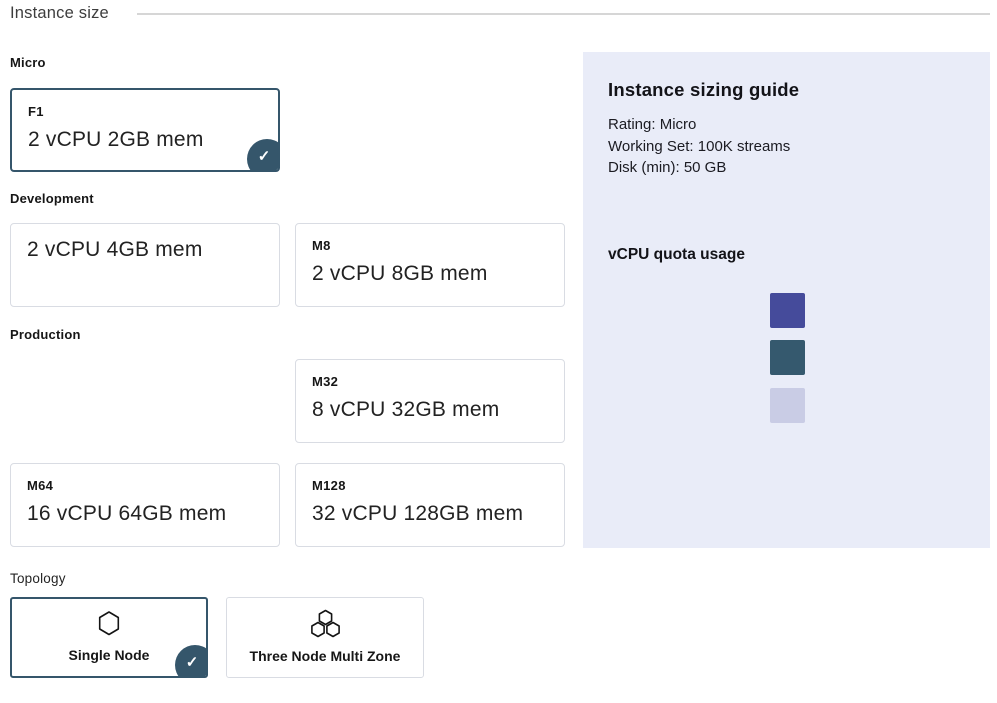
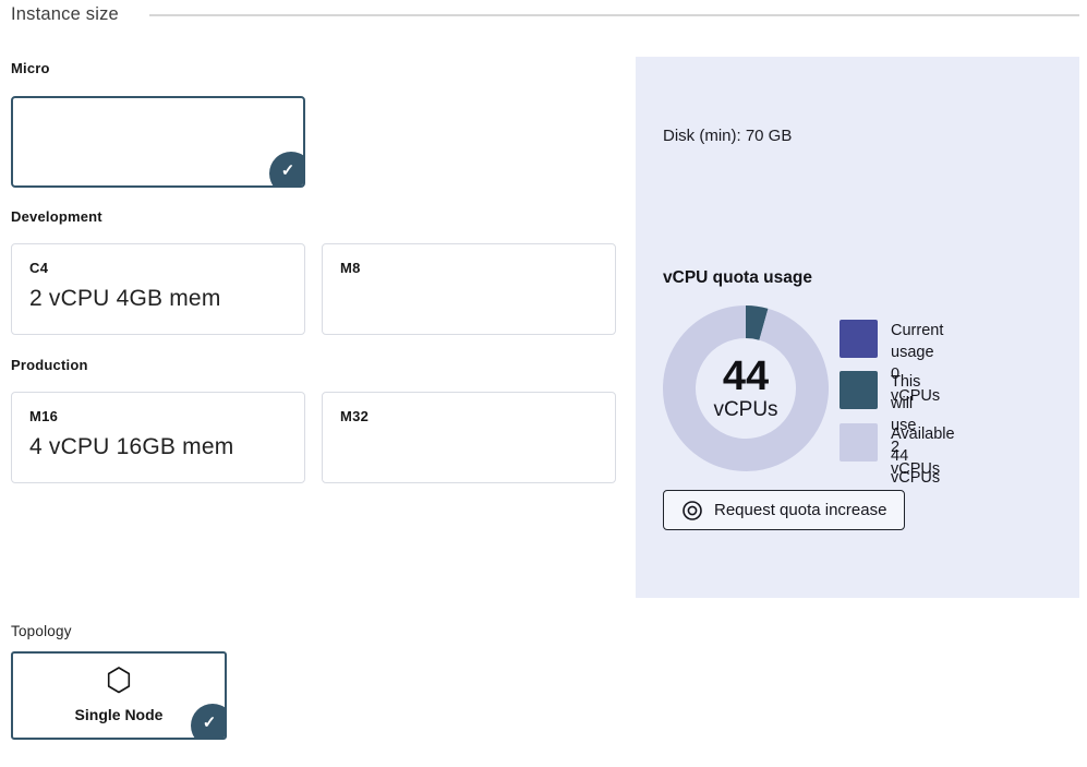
  Instance size
  Micro
- F1
- 2 vCPU 2GB mem
  ✓
  Development
+ C4
  2 vCPU 4GB mem
  M8
- 2 vCPU 8GB mem
  Production
+ M16
+ 4 vCPU 16GB mem
  M32
- 8 vCPU 32GB mem
- M64
- 16 vCPU 64GB mem
- M128
- 32 vCPU 128GB mem
  Topology
  Single Node
  ✓
- Three Node Multi Zone
- Instance sizing guide
- Rating: Micro
- Working Set: 100K streams
- Disk (min): 50 GB
+ Disk (min): 70 GB
  vCPU quota usage
+ 44
+ vCPUs
+ Current usage
+ 0 vCPUs
+ This will use
+ 2 vCPUs
+ Available
+ 44 vCPUs
+ Request quota increase
